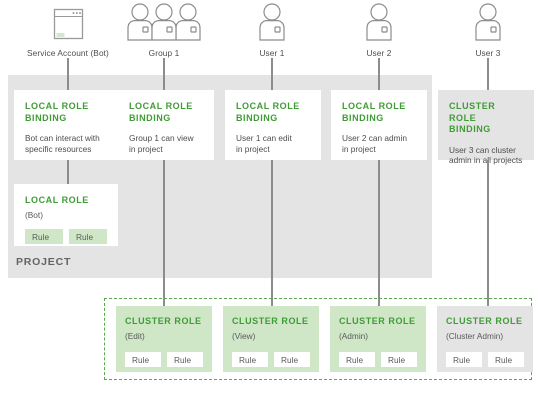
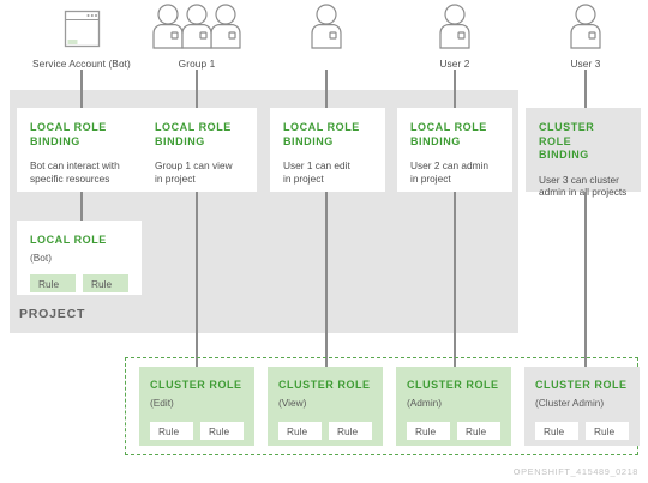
  PROJECT
  Service Account (Bot)
  Group 1
- User 1
  User 2
  User 3
  LOCAL ROLE
  BINDING
  Bot can interact with
  specific resources
  LOCAL ROLE
  BINDING
  Group 1 can view
  in project
  LOCAL ROLE
  BINDING
  User 1 can edit
  in project
  LOCAL ROLE
  BINDING
  User 2 can admin
  in project
  CLUSTER ROLE
  BINDING
  User 3 can cluster
  admin in al projects
  LOCAL ROLE
  (Bot)
  Rule
  Rule
  CLUSTER ROLE
  (Edit)
  Rule
  Rule
  CLUSTER ROLE
  (View)
  Rule
  Rule
  CLUSTER ROLE
  (Admin)
  Rule
  Rule
  CLUSTER ROLE
  (Cluster Admin)
  Rule
  Rule
+ OPENSHIFT_415489_0218
